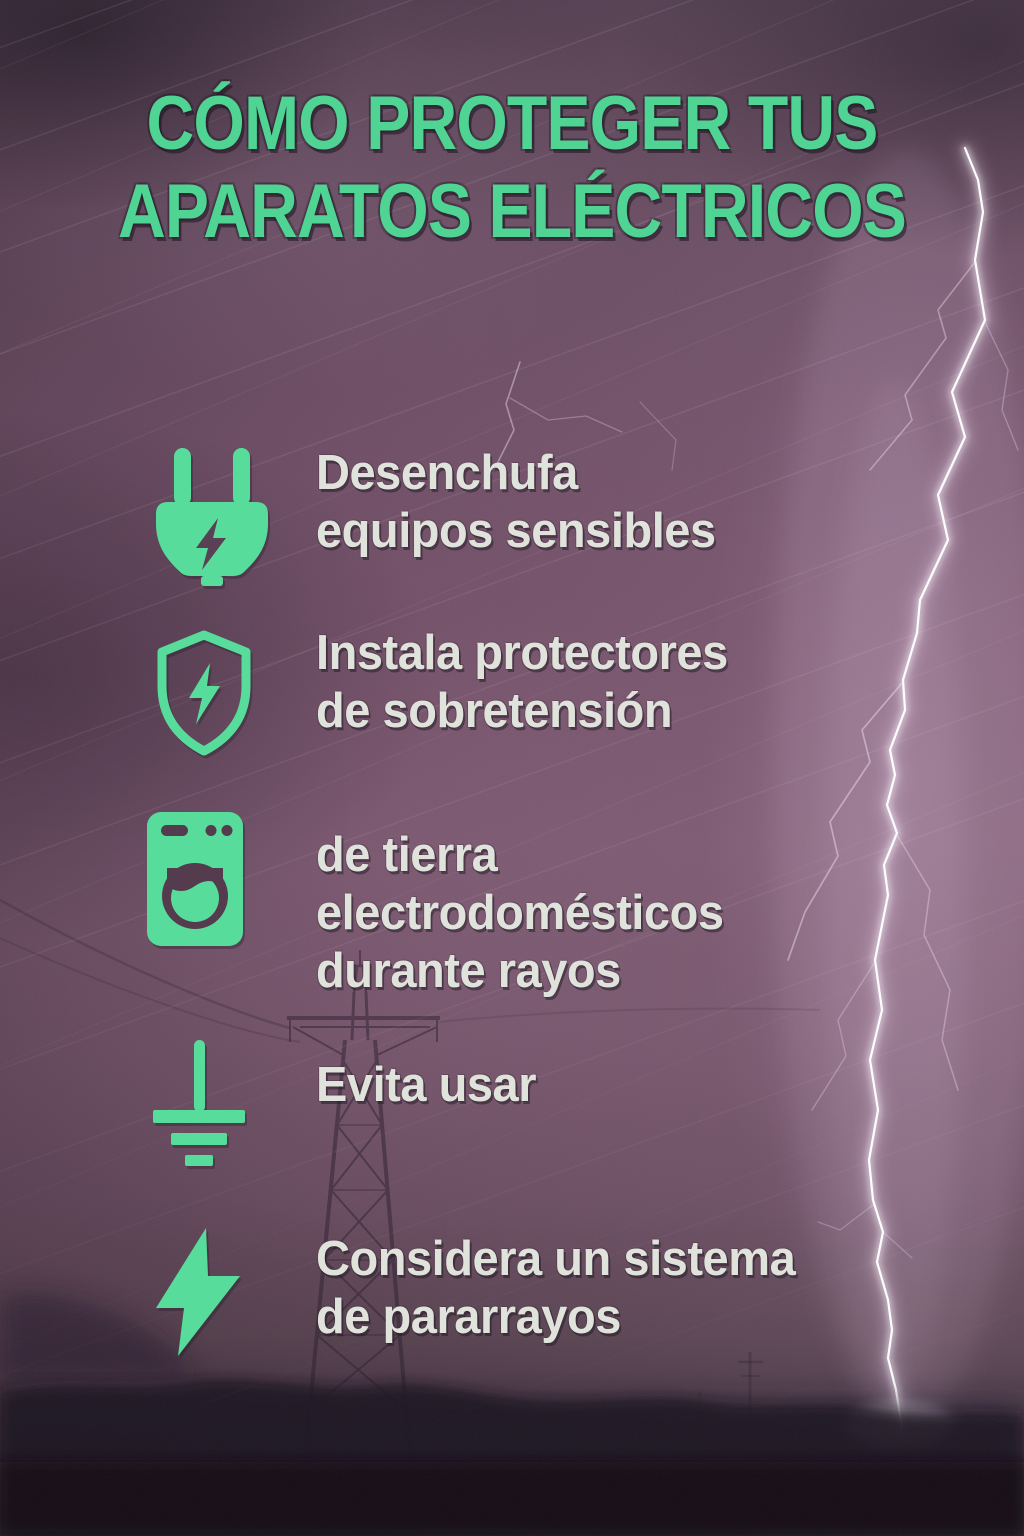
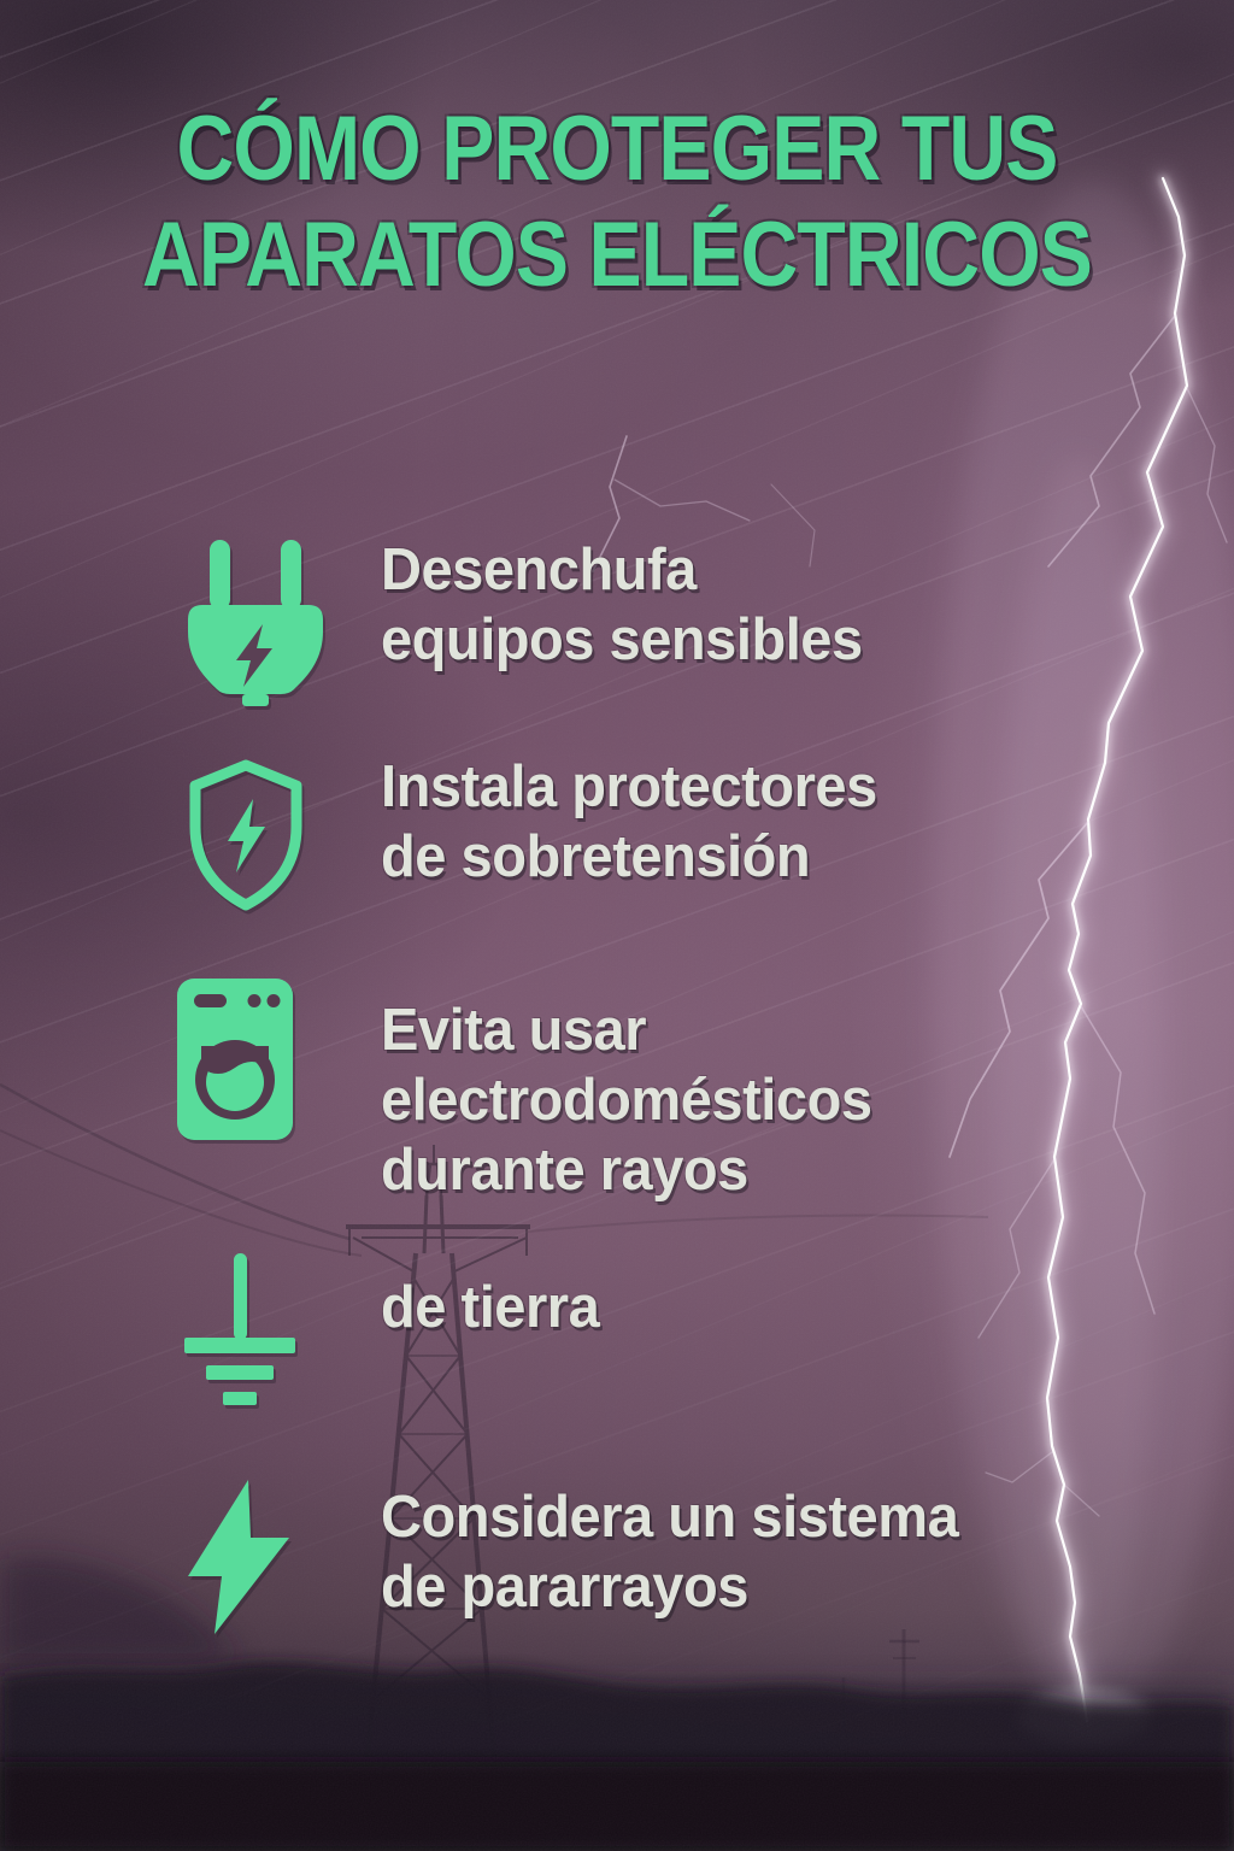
  CÓMO PROTEGER TUS
  APARATOS ELÉCTRICOS
  Desenchufa
  equipos sensibles
  Instala protectores
  de sobretensión
- de tierra
+ Evita usar
  electrodomésticos
  durante rayos
- Evita usar
+ de tierra
  Considera un sistema
  de pararrayos
